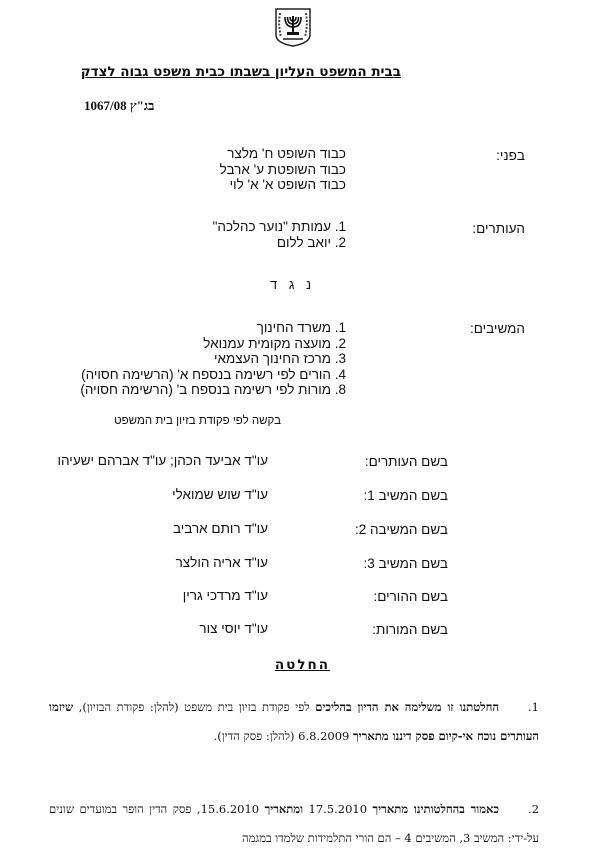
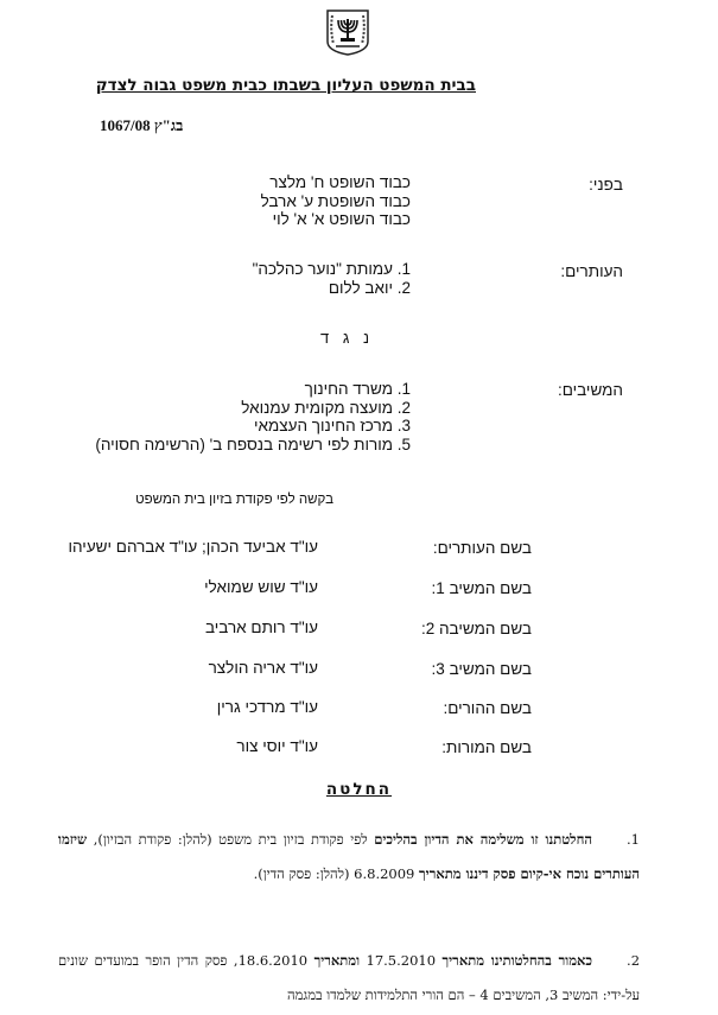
  בבית המשפט העליון בשבתו כבית משפט גבוה לצדק
  בג"ץ 1067/08
  בפני:
  כבוד השופט ח' מלצר
  כבוד השופטת ע' ארבל
  כבוד השופט א' א' לוי
  העותרים:
  1. עמותת "נוער כהלכה"
  2. יואב ללום
  נ ג ד
  המשיבים:
  1. משרד החינוך
  2. מועצה מקומית עמנואל
  3. מרכז החינוך העצמאי
- 4. הורים לפי רשימה בנספח א' (הרשימה חסויה)
- 8. מורות לפי רשימה בנספח ב' (הרשימה חסויה)
+ 5. מורות לפי רשימה בנספח ב' (הרשימה חסויה)
  בקשה לפי פקודת בזיון בית המשפט
  בשם העותרים:
  עו"ד אביעד הכהן; עו"ד אברהם ישעיהו
  בשם המשיב 1:
  עו"ד שוש שמואלי
  בשם המשיבה 2:
  עו"ד רותם ארביב
  בשם המשיב 3:
  עו"ד אריה הולצר
  בשם ההורים:
  עו"ד מרדכי גרין
  בשם המורות:
  עו"ד יוסי צור
  החלטה
  1.החלטתנו זו משלימה את הדיון בהליכים לפי פקודת בזיון בית משפט (להלן: פקודת הבזיון), שיזמו העותרים נוכח אי-קיום פסק דיננו מתאריך 6.8.2009 (להלן: פסק הדין).
- 2.כאמור בהחלטותינו מתאריך 17.5.2010 ומתאריך 15.6.2010, פסק הדין הופר במועדים שונים על-ידי: המשיב 3, המשיבים 4 – הם הורי התלמידות שלמדו במגמה
+ 2.כאמור בהחלטותינו מתאריך 17.5.2010 ומתאריך 18.6.2010, פסק הדין הופר במועדים שונים על-ידי: המשיב 3, המשיבים 4 – הם הורי התלמידות שלמדו במגמה
